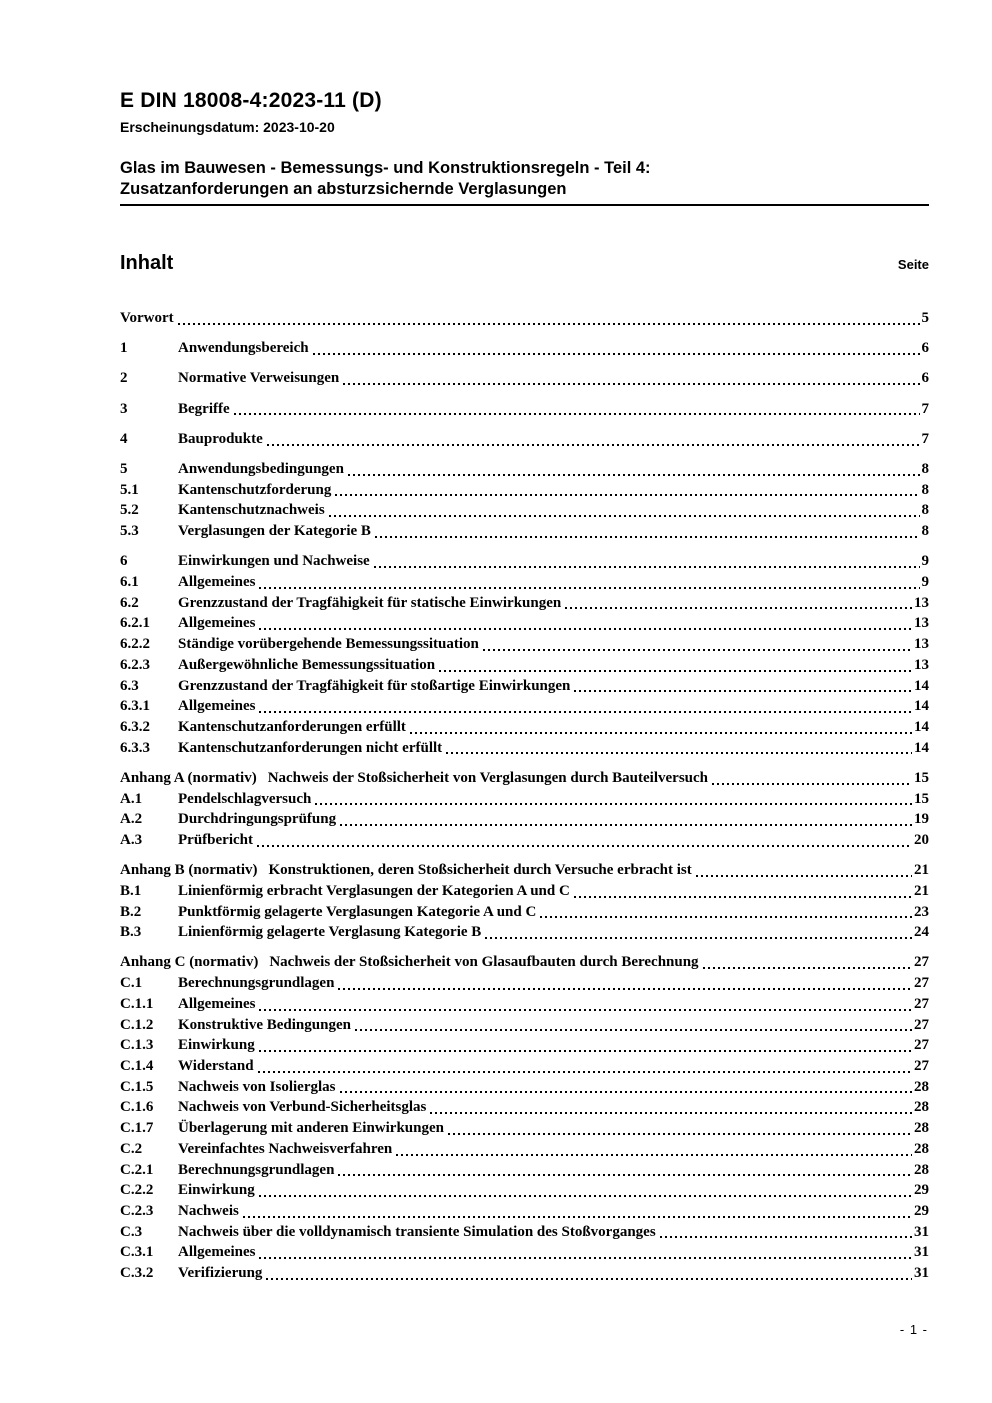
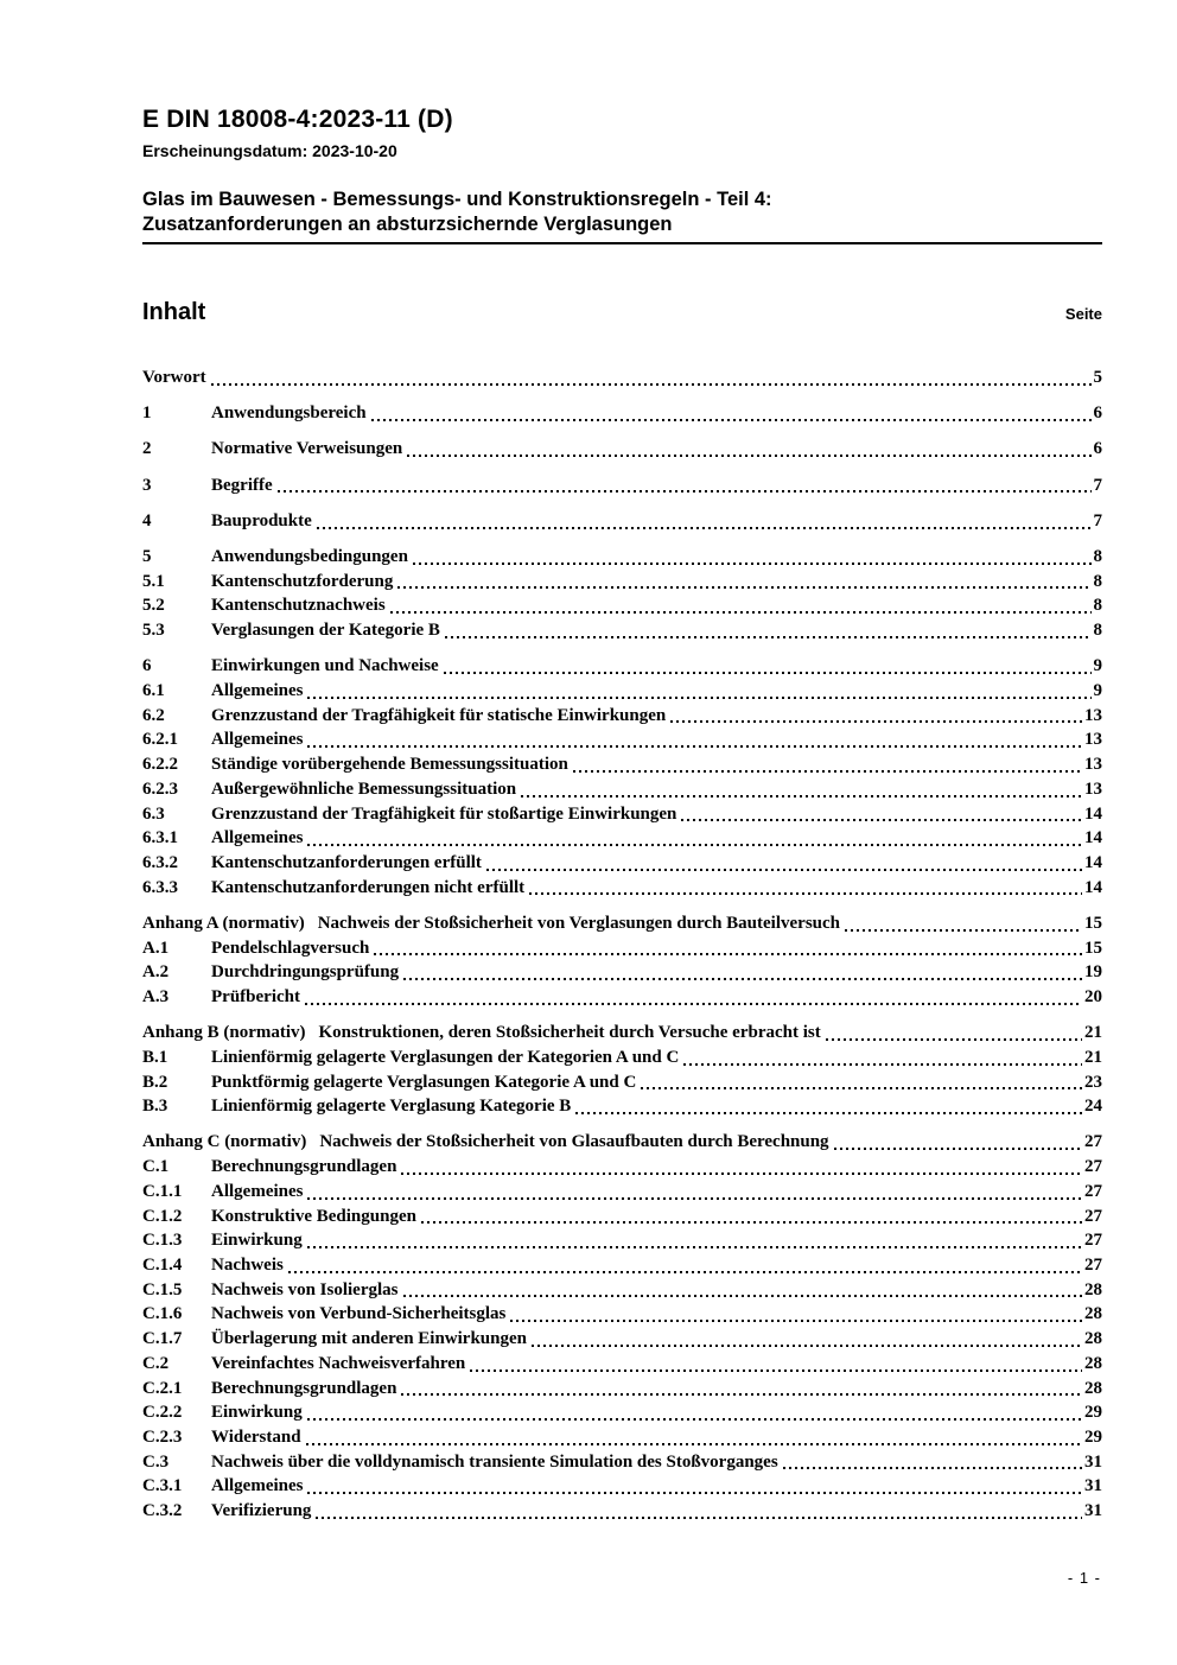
  E DIN 18008-4:2023-11 (D)
  Erscheinungsdatum: 2023-10-20
  Glas im Bauwesen - Bemessungs- und Konstruktionsregeln - Teil 4:
  Zusatzanforderungen an absturzsichernde Verglasungen
  Inhalt
  Seite
  Vorwort
  5
  1
  Anwendungsbereich
  6
  2
  Normative Verweisungen
  6
  3
  Begriffe
  7
  4
  Bauprodukte
  7
  5
  Anwendungsbedingungen
  8
  5.1
  Kantenschutzforderung
  8
  5.2
  Kantenschutznachweis
  8
  5.3
  Verglasungen der Kategorie B
  8
  6
  Einwirkungen und Nachweise
  9
  6.1
  Allgemeines
  9
  6.2
  Grenzzustand der Tragfähigkeit für statische Einwirkungen
  13
  6.2.1
  Allgemeines
  13
  6.2.2
  Ständige vorübergehende Bemessungssituation
  13
  6.2.3
  Außergewöhnliche Bemessungssituation
  13
  6.3
  Grenzzustand der Tragfähigkeit für stoßartige Einwirkungen
  14
  6.3.1
  Allgemeines
  14
  6.3.2
  Kantenschutzanforderungen erfüllt
  14
  6.3.3
  Kantenschutzanforderungen nicht erfüllt
  14
  Anhang A (normativ)
  Nachweis der Stoßsicherheit von Verglasungen durch Bauteilversuch
  15
  A.1
  Pendelschlagversuch
  15
  A.2
  Durchdringungsprüfung
  19
  A.3
  Prüfbericht
  20
  Anhang B (normativ)
  Konstruktionen, deren Stoßsicherheit durch Versuche erbracht ist
  21
  B.1
- Linienförmig erbracht Verglasungen der Kategorien A und C
+ Linienförmig gelagerte Verglasungen der Kategorien A und C
  21
  B.2
  Punktförmig gelagerte Verglasungen Kategorie A und C
  23
  B.3
  Linienförmig gelagerte Verglasung Kategorie B
  24
  Anhang C (normativ)
  Nachweis der Stoßsicherheit von Glasaufbauten durch Berechnung
  27
  C.1
  Berechnungsgrundlagen
  27
  C.1.1
  Allgemeines
  27
  C.1.2
  Konstruktive Bedingungen
  27
  C.1.3
  Einwirkung
  27
  C.1.4
- Widerstand
+ Nachweis
  27
  C.1.5
  Nachweis von Isolierglas
  28
  C.1.6
  Nachweis von Verbund-Sicherheitsglas
  28
  C.1.7
  Überlagerung mit anderen Einwirkungen
  28
  C.2
  Vereinfachtes Nachweisverfahren
  28
  C.2.1
  Berechnungsgrundlagen
  28
  C.2.2
  Einwirkung
  29
  C.2.3
- Nachweis
+ Widerstand
  29
  C.3
  Nachweis über die volldynamisch transiente Simulation des Stoßvorganges
  31
  C.3.1
  Allgemeines
  31
  C.3.2
  Verifizierung
  31
  - 1 -
